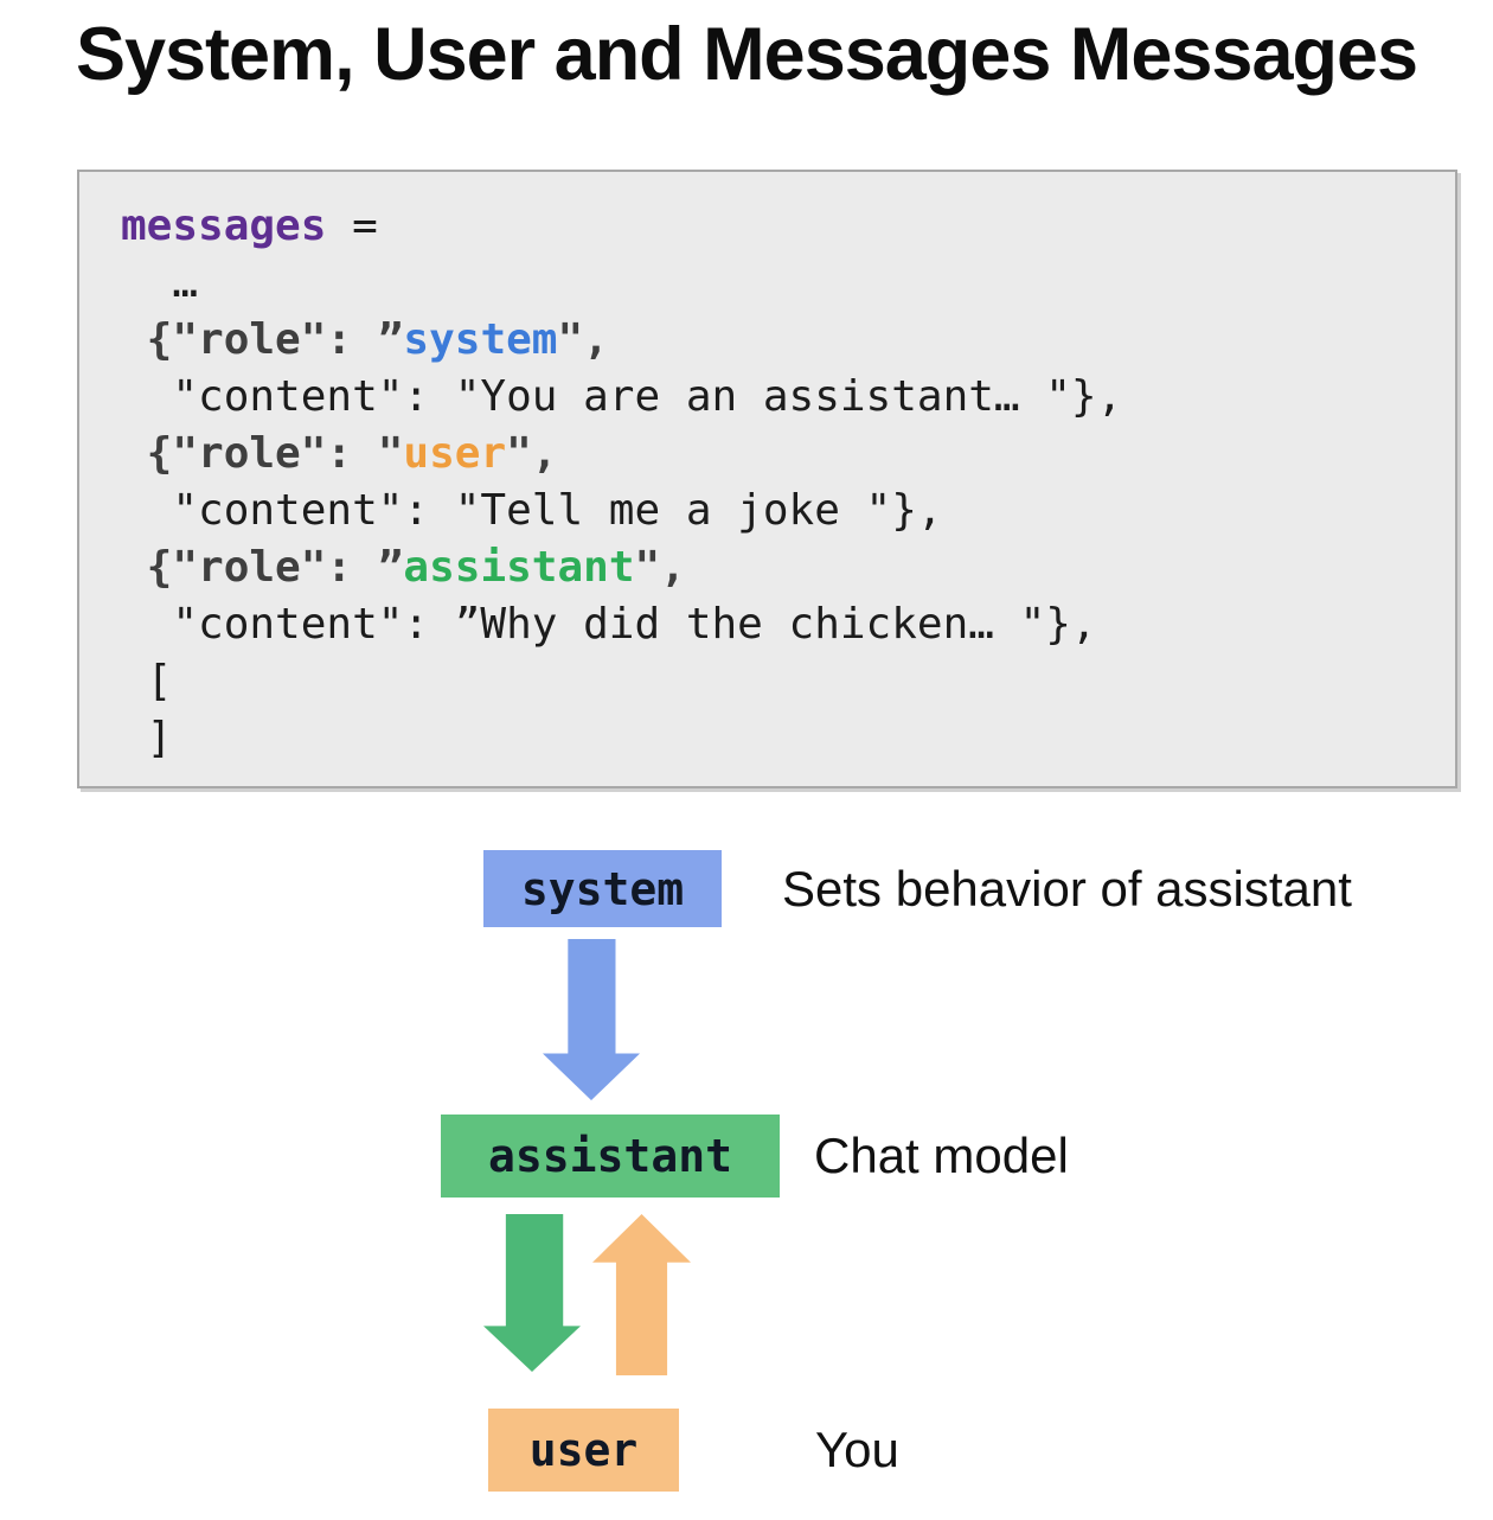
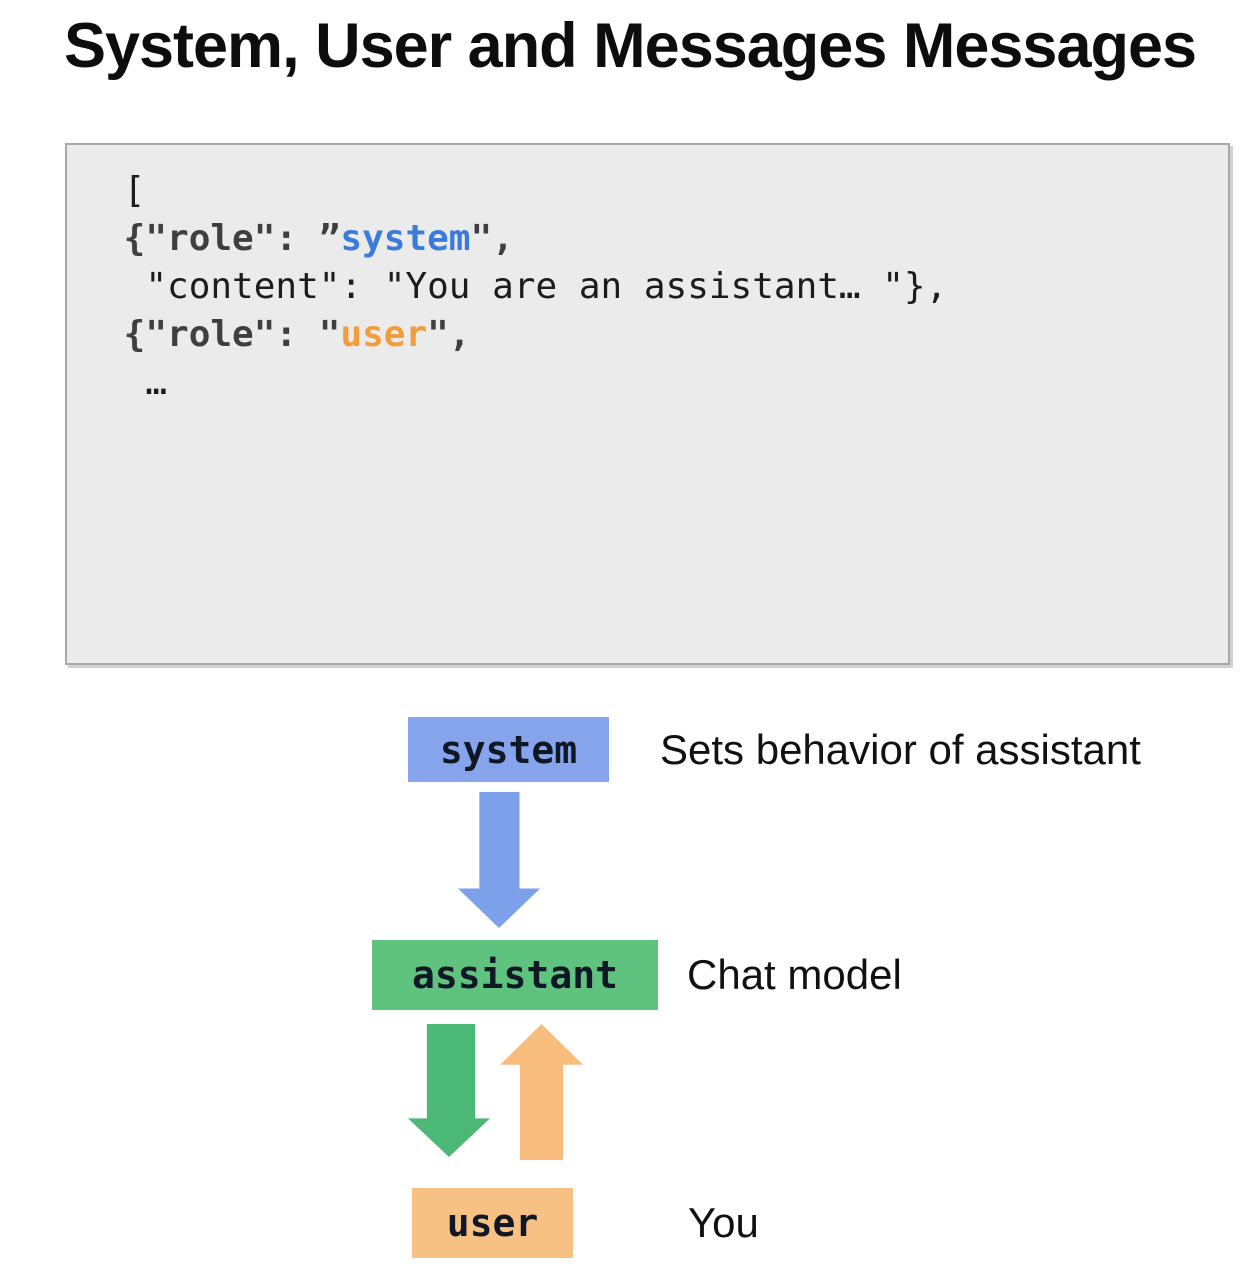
  System, User and Messages Messages
- messages =
- …
+ [
  {"role": ”system",
  "content": "You are an assistant… "},
  {"role": "user",
- "content": "Tell me a joke "},
- {"role": ”assistant",
- "content": ”Why did the chicken… "},
- [
+ …
- ]
  system
  Sets behavior of assistant
  assistant
  Chat model
  user
  You
